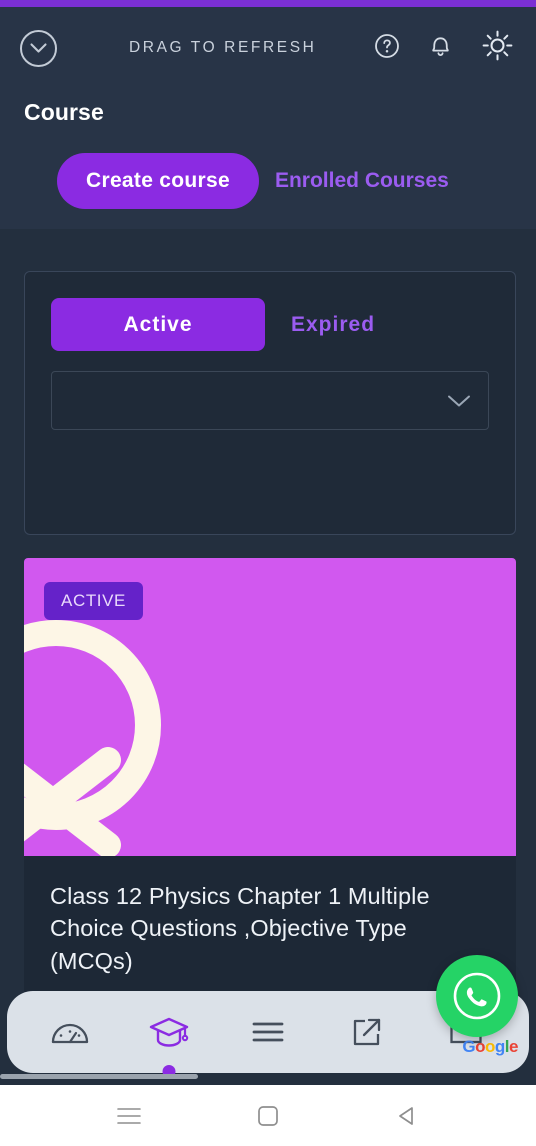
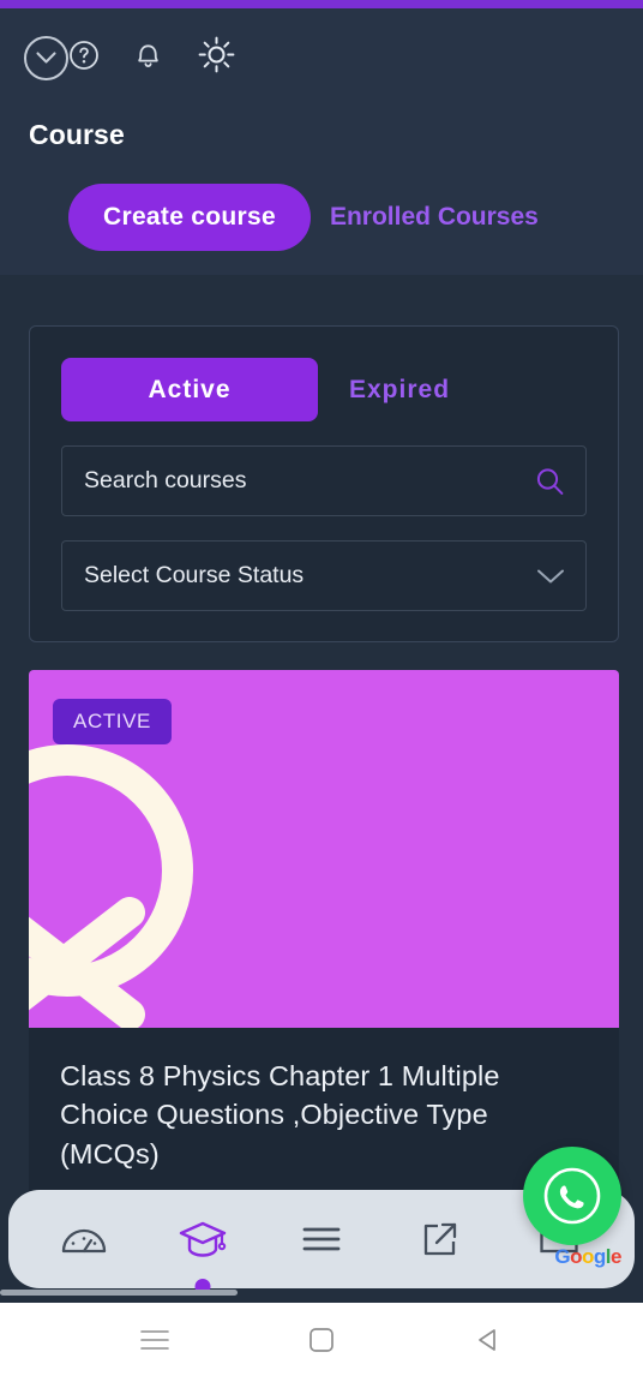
- DRAG TO REFRESH
  Course
  Create course
  Enrolled Courses
  Active
  Expired
+ Search courses
+ Select Course Status
  ACTIVE
- Class 12 Physics Chapter 1 Multiple Choice Questions ,Objective Type (MCQs)
+ Class 8 Physics Chapter 1 Multiple Choice Questions ,Objective Type (MCQs)
  Google
